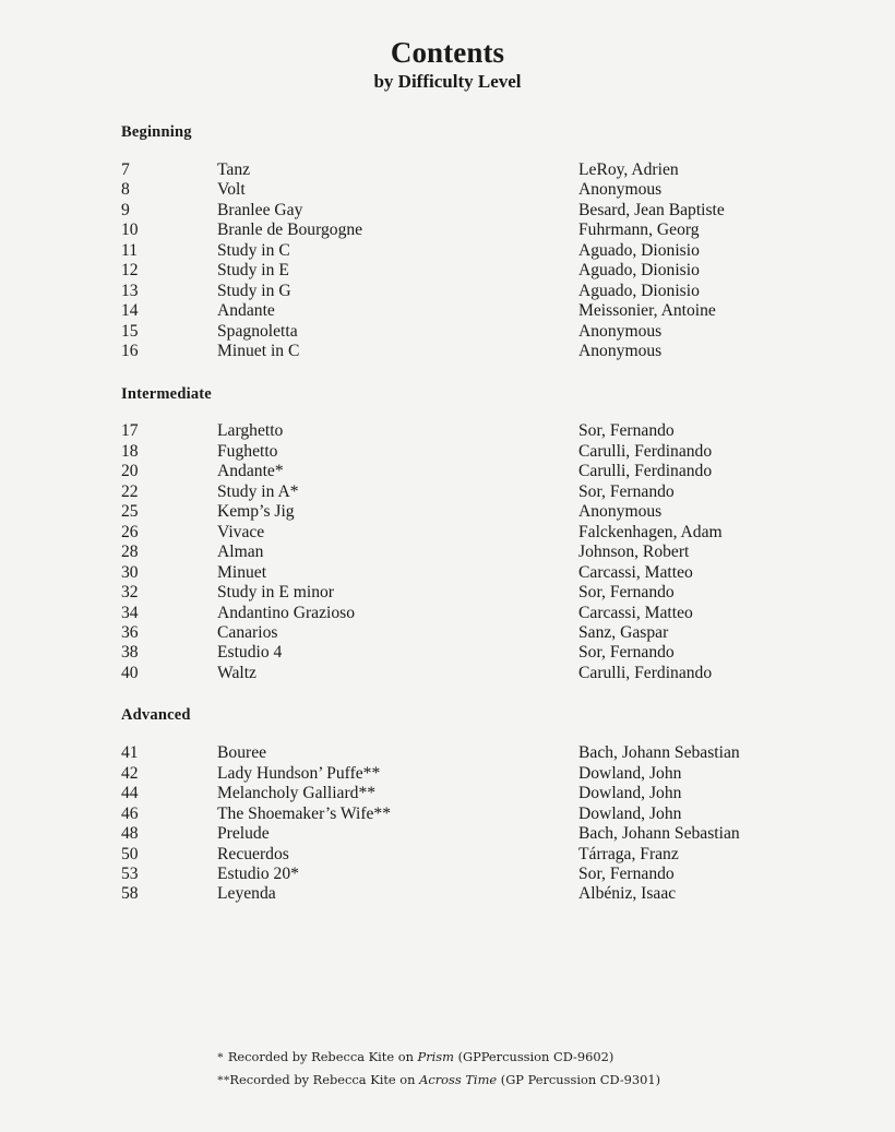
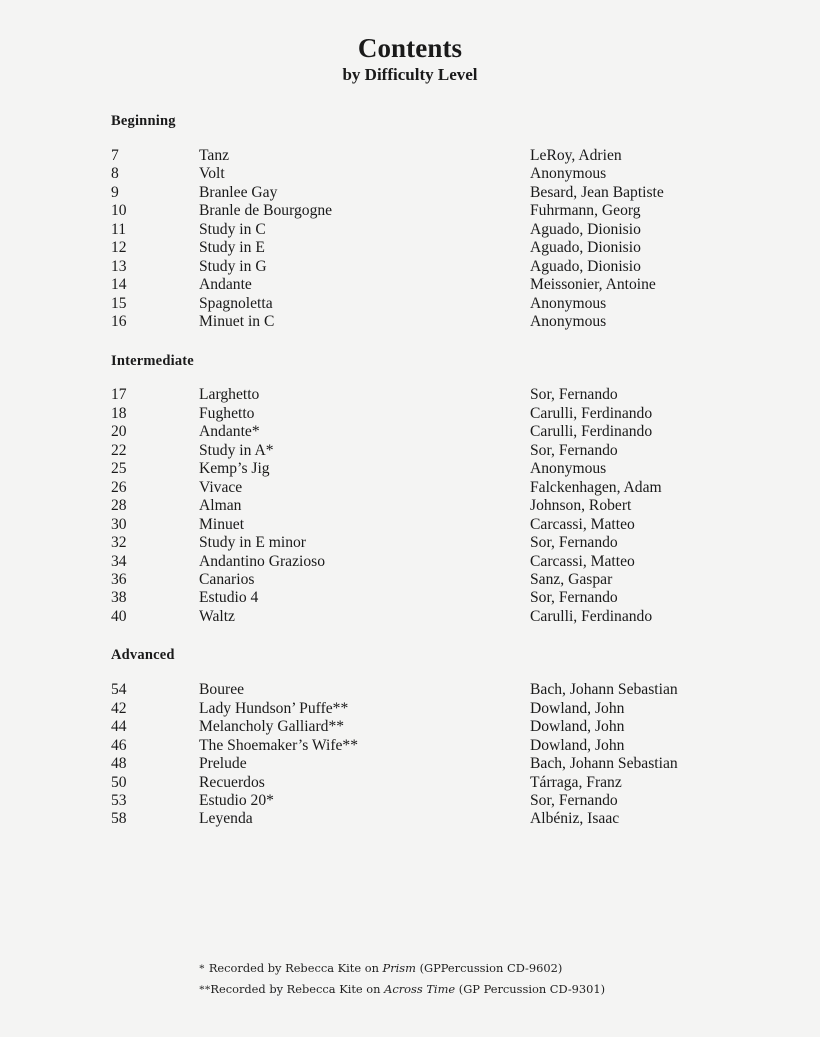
  Contents
  by Difficulty Level
  Beginning
  7
  Tanz
  LeRoy, Adrien
  8
  Volt
  Anonymous
  9
  Branlee Gay
  Besard, Jean Baptiste
  10
  Branle de Bourgogne
  Fuhrmann, Georg
  11
  Study in C
  Aguado, Dionisio
  12
  Study in E
  Aguado, Dionisio
  13
  Study in G
  Aguado, Dionisio
  14
  Andante
  Meissonier, Antoine
  15
  Spagnoletta
  Anonymous
  16
  Minuet in C
  Anonymous
  Intermediate
  17
  Larghetto
  Sor, Fernando
  18
  Fughetto
  Carulli, Ferdinando
  20
  Andante*
  Carulli, Ferdinando
  22
  Study in A*
  Sor, Fernando
  25
  Kemp’s Jig
  Anonymous
  26
  Vivace
  Falckenhagen, Adam
  28
  Alman
  Johnson, Robert
  30
  Minuet
  Carcassi, Matteo
  32
  Study in E minor
  Sor, Fernando
  34
  Andantino Grazioso
  Carcassi, Matteo
  36
  Canarios
  Sanz, Gaspar
  38
  Estudio 4
  Sor, Fernando
  40
  Waltz
  Carulli, Ferdinando
  Advanced
- 41
+ 54
  Bouree
  Bach, Johann Sebastian
  42
  Lady Hundson’ Puffe**
  Dowland, John
  44
  Melancholy Galliard**
  Dowland, John
  46
  The Shoemaker’s Wife**
  Dowland, John
  48
  Prelude
  Bach, Johann Sebastian
  50
  Recuerdos
  Tárraga, Franz
  53
  Estudio 20*
  Sor, Fernando
  58
  Leyenda
  Albéniz, Isaac
  * Recorded by Rebecca Kite on Prism (GPPercussion CD-9602)
  **Recorded by Rebecca Kite on Across Time (GP Percussion CD-9301)
